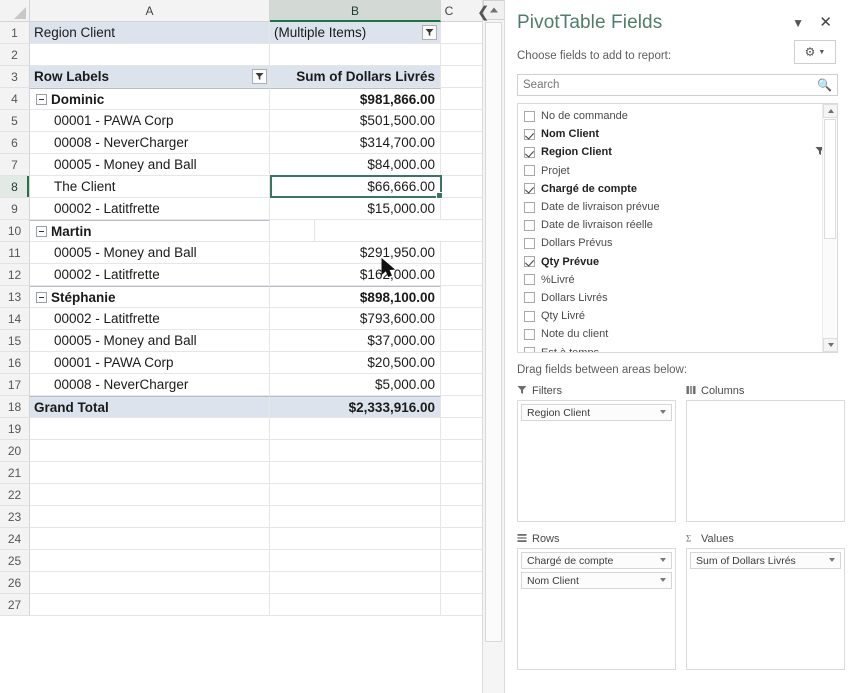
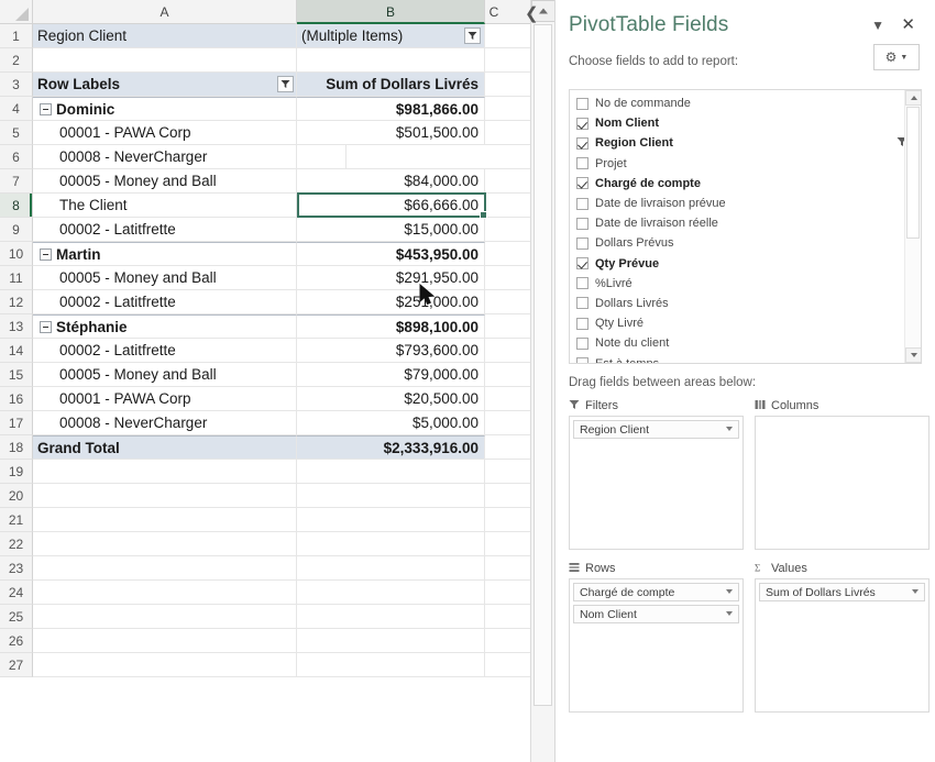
  A
  B
  C
  1
  2
  3
  4
  5
  6
  7
  8
  9
  10
  11
  12
  13
  14
  15
  16
  17
  18
  19
  20
  21
  22
  23
  24
  25
  26
  27
  Region Client
  (Multiple Items)
  Row Labels
  Sum of Dollars Livrés
  Dominic
  $981,866.00
  00001 - PAWA Corp
  $501,500.00
  00008 - NeverCharger
- $314,700.00
  00005 - Money and Ball
  $84,000.00
  The Client
  00002 - Latitfrette
  $15,000.00
  Martin
+ $453,950.00
  00005 - Money and Ball
  $291,950.00
  00002 - Latitfrette
- $162,000.00
+ $251,000.00
  Stéphanie
  $898,100.00
  00002 - Latitfrette
  $793,600.00
  00005 - Money and Ball
- $37,000.00
+ $79,000.00
  00001 - PAWA Corp
  $20,500.00
  00008 - NeverCharger
  $5,000.00
  Grand Total
  $2,333,916.00
  ❮
  PivotTable Fields
  ▼
  ✕
  Choose fields to add to report:
  ⚙
- Search
- 🔍
  No de commande
  Nom Client
  Region Client
  Projet
  Chargé de compte
  Date de livraison prévue
  Date de livraison réelle
  Dollars Prévus
  Qty Prévue
  %Livré
  Dollars Livrés
  Qty Livré
  Note du client
  Drag fields between areas below:
  Filters
  Region Client
  Columns
  Rows
  Chargé de compte
  Nom Client
  Σ
  Values
  Sum of Dollars Livrés
